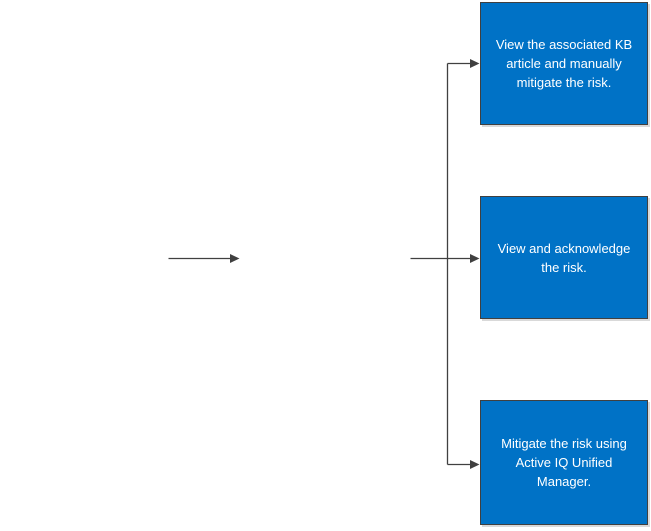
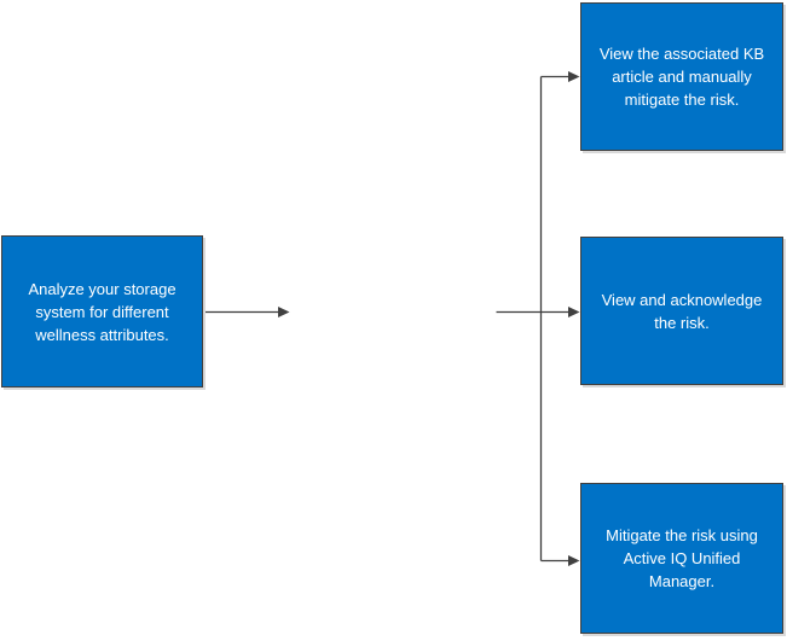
+ Analyze your storage
+ system for different
+ wellness attributes.
  View the associated KB
  article and manually
  mitigate the risk.
  View and acknowledge
  the risk.
  Mitigate the risk using
  Active IQ Unified
  Manager.
